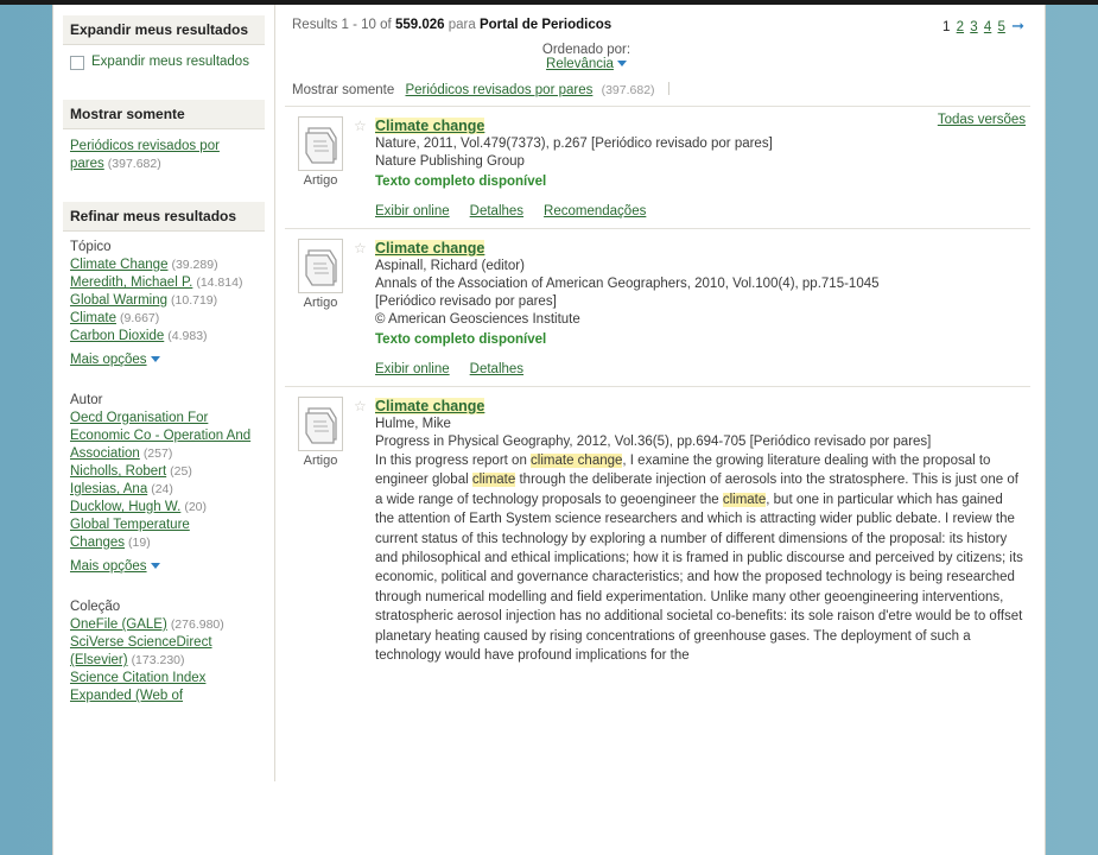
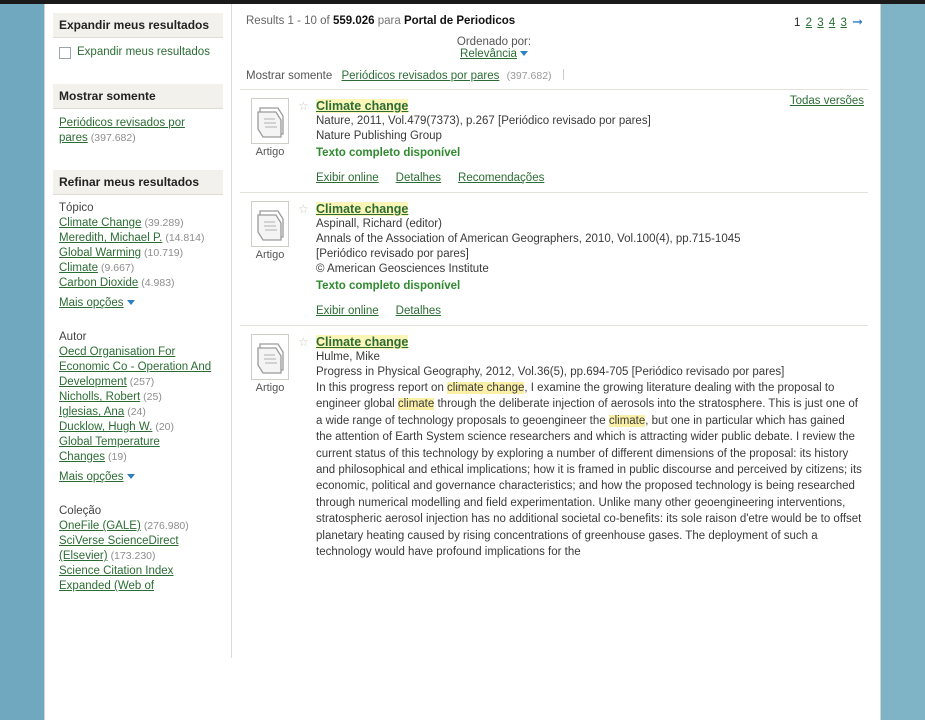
  Expandir meus resultados
  Expandir meus resultados
  Mostrar somente
  Periódicos revisados por pares (397.682)
  Refinar meus resultados
  Tópico
  Climate Change (39.289)
  Meredith, Michael P. (14.814)
  Global Warming (10.719)
  Climate (9.667)
  Carbon Dioxide (4.983)
  Mais opções
  Autor
- Oecd Organisation For Economic Co - Operation And Association (257)
+ Oecd Organisation For Economic Co - Operation And Development (257)
  Nicholls, Robert (25)
  Iglesias, Ana (24)
  Ducklow, Hugh W. (20)
  Global Temperature Changes (19)
  Mais opções
  Coleção
  OneFile (GALE) (276.980)
  SciVerse ScienceDirect (Elsevier) (173.230)
  Science Citation Index Expanded (Web of
  Results 1 - 10 of 559.026 para Portal de Periodicos
- 1 2 3 4 5 ➞
+ 1 2 3 4 3 ➞
  Ordenado por:
  Relevância
  Mostrar somente Periódicos revisados por pares (397.682)
  Artigo
  ☆
  Climate change
  Nature, 2011, Vol.479(7373), p.267 [Periódico revisado por pares]
  Nature Publishing Group
  Texto completo disponível
  Exibir online Detalhes Recomendações
  Todas versões
  Artigo
  ☆
  Climate change
  Aspinall, Richard (editor)
  Annals of the Association of American Geographers, 2010, Vol.100(4), pp.715-1045
  [Periódico revisado por pares]
  © American Geosciences Institute
  Texto completo disponível
  Exibir online Detalhes
  Artigo
  ☆
  Climate change
  Hulme, Mike
  Progress in Physical Geography, 2012, Vol.36(5), pp.694-705 [Periódico revisado por pares]
  In this progress report on climate change, I examine the growing literature dealing with the proposal to engineer global climate through the deliberate injection of aerosols into the stratosphere. This is just one of a wide range of technology proposals to geoengineer the climate, but one in particular which has gained the attention of Earth System science researchers and which is attracting wider public debate. I review the current status of this technology by exploring a number of different dimensions of the proposal: its history and philosophical and ethical implications; how it is framed in public discourse and perceived by citizens; its economic, political and governance characteristics; and how the proposed technology is being researched through numerical modelling and field experimentation. Unlike many other geoengineering interventions, stratospheric aerosol injection has no additional societal co-benefits: its sole raison d'etre would be to offset planetary heating caused by rising concentrations of greenhouse gases. The deployment of such a technology would have profound implications for the
